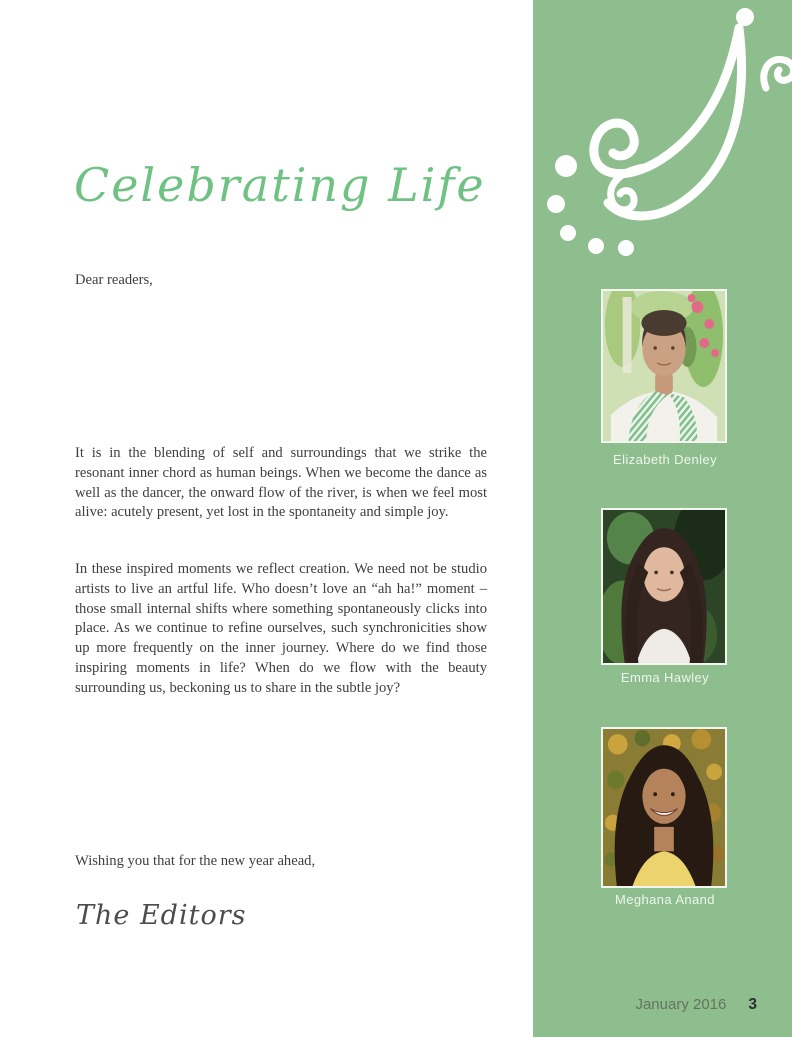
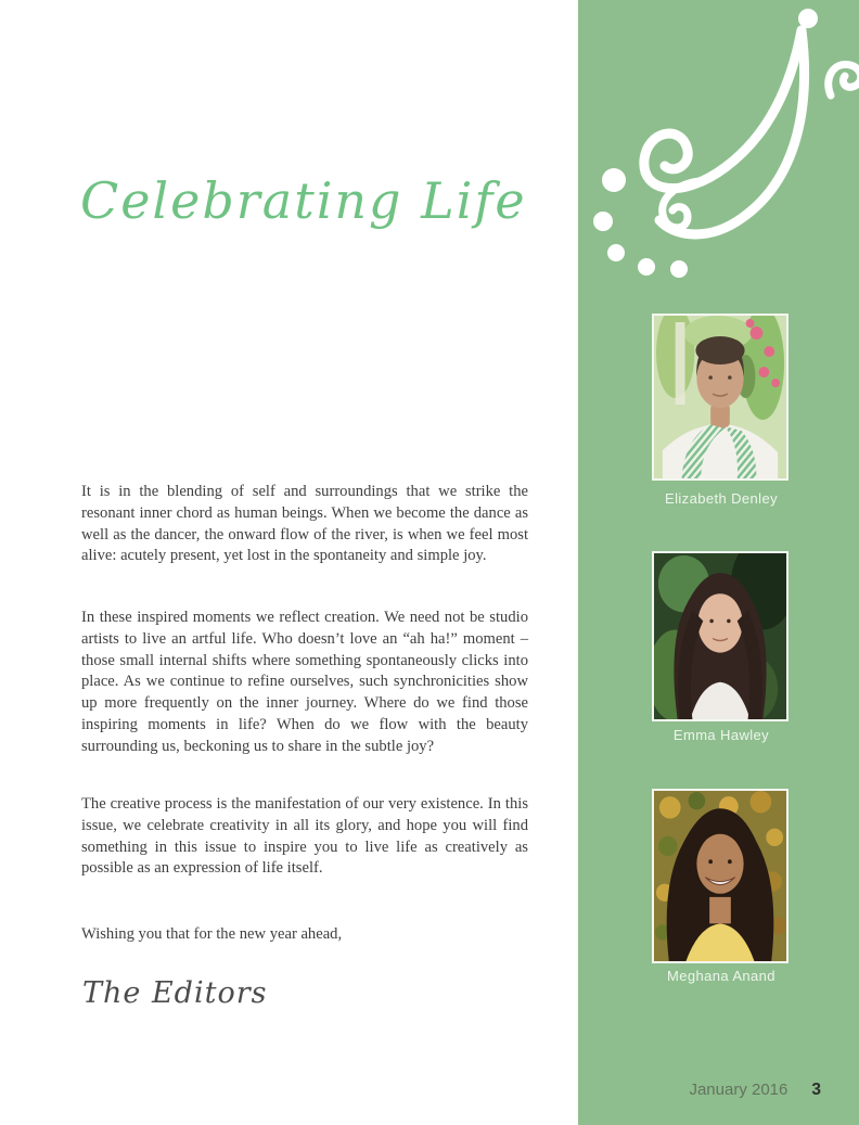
  Celebrating Life
- Dear readers,
  It is in the blending of self and surroundings that we strike the resonant inner chord as human beings. When we become the dance as well as the dancer, the onward flow of the river, is when we feel most alive: acutely present, yet lost in the spontaneity and simple joy.
  In these inspired moments we reflect creation. We need not be studio artists to live an artful life. Who doesn’t love an “ah ha!” moment – those small internal shifts where something spontaneously clicks into place. As we continue to refine ourselves, such synchronicities show up more frequently on the inner journey. Where do we find those inspiring moments in life? When do we flow with the beauty surrounding us, beckoning us to share in the subtle joy?
+ The creative process is the manifestation of our very existence. In this issue, we celebrate creativity in all its glory, and hope you will find something in this issue to inspire you to live life as creatively as possible as an expression of life itself.
  Wishing you that for the new year ahead,
  The Editors
  Elizabeth Denley
  Emma Hawley
  Meghana Anand
  January 2016
  3
